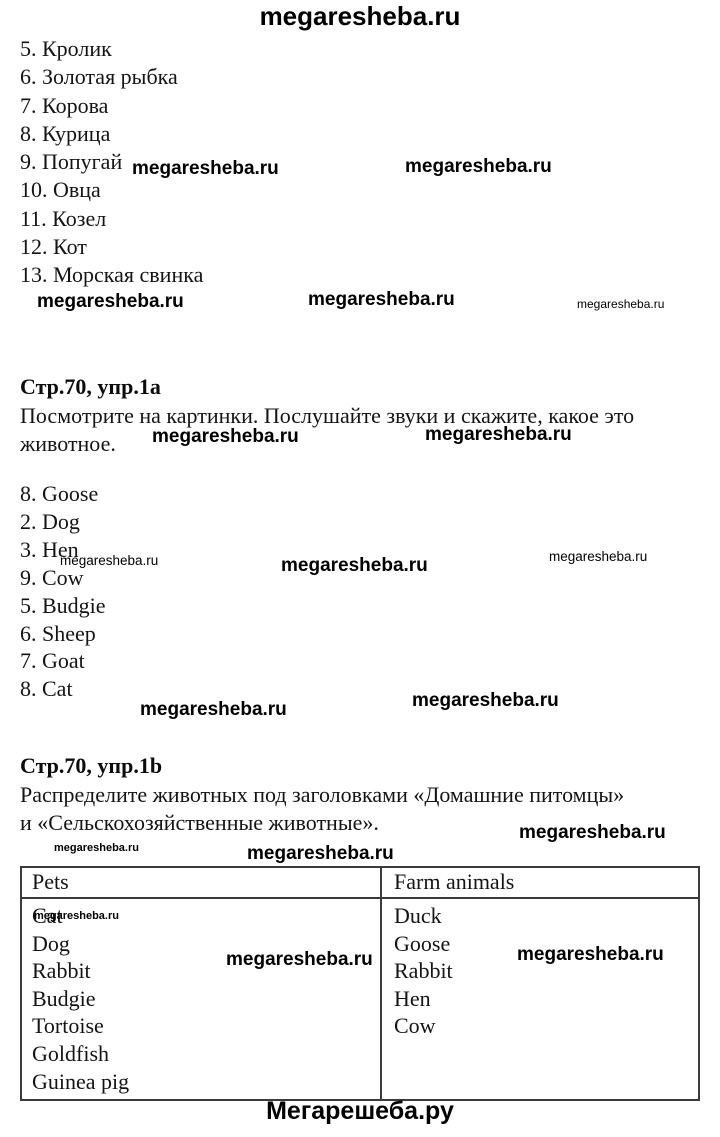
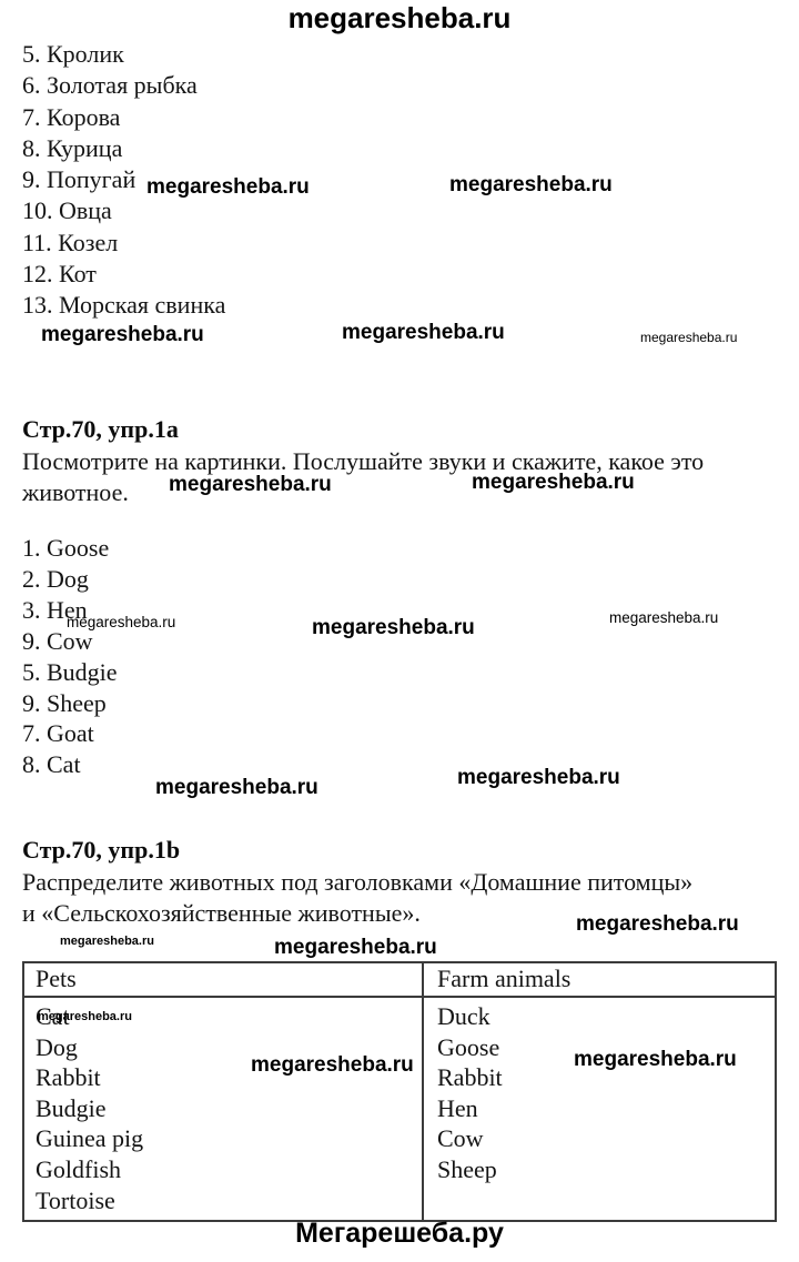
  megaresheba.ru
  5. Кролик
  6. Золотая рыбка
  7. Корова
  8. Курица
  9. Попугай
  10. Овца
  11. Козел
  12. Кот
  13. Морская свинка
  Стр.70, упр.1a
  Посмотрите на картинки. Послушайте звуки и скажите, какое это
  животное.
- 8. Goose
+ 1. Goose
  2. Dog
  3. Hen
  9. Cow
  5. Budgie
- 6. Sheep
+ 9. Sheep
  7. Goat
  8. Cat
  Стр.70, упр.1b
  Распределите животных под заголовками «Домашние питомцы»
  и «Сельскохозяйственные животные».
  Pets
  Farm animals
  Cat
  Dog
  Rabbit
  Budgie
- Tortoise
+ Guinea pig
  Goldfish
- Guinea pig
+ Tortoise
  Duck
  Goose
  Rabbit
  Hen
  Cow
+ Sheep
  Мегарешеба.ру
  megaresheba.ru
  megaresheba.ru
  megaresheba.ru
  megaresheba.ru
  megaresheba.ru
  megaresheba.ru
  megaresheba.ru
  megaresheba.ru
  megaresheba.ru
  megaresheba.ru
  megaresheba.ru
  megaresheba.ru
  megaresheba.ru
  megaresheba.ru
  megaresheba.ru
  megaresheba.ru
  megaresheba.ru
  megaresheba.ru
